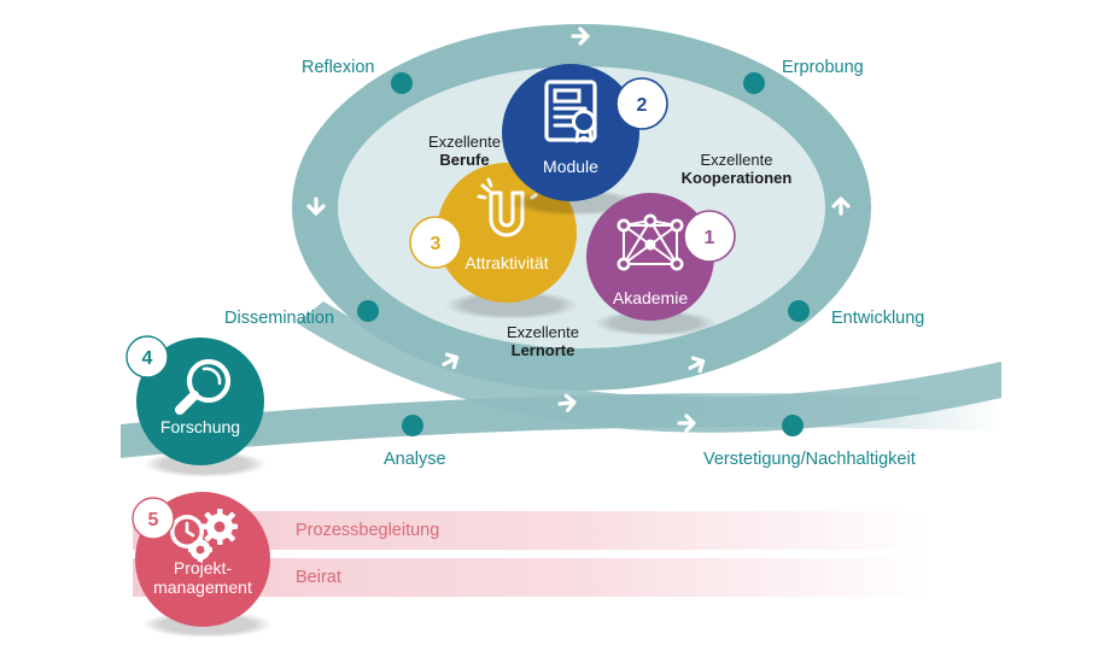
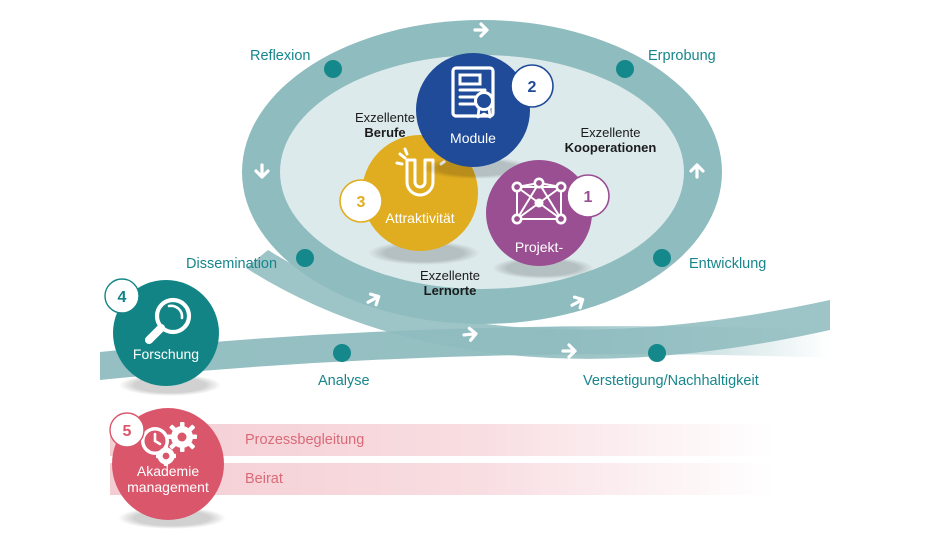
  Exzellente
  Berufe
  Exzellente
  Kooperationen
  Exzellente
  Lernorte
  Reflexion
  Erprobung
  Dissemination
  Entwicklung
  Analyse
  Verstetigung/Nachhaltigkeit
  Attraktivität
  Module
- Akademie
+ Projekt-
  Forschung
- Projekt-
+ Akademie
  management
  1
  2
  3
  4
  5
  Prozessbegleitung
  Beirat
